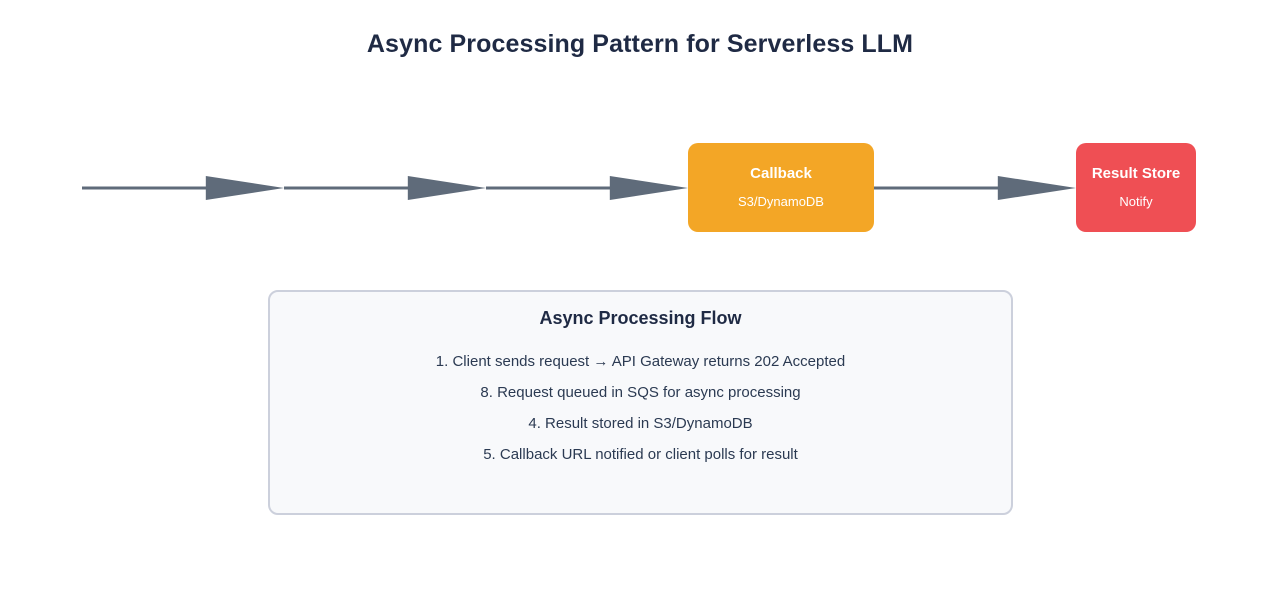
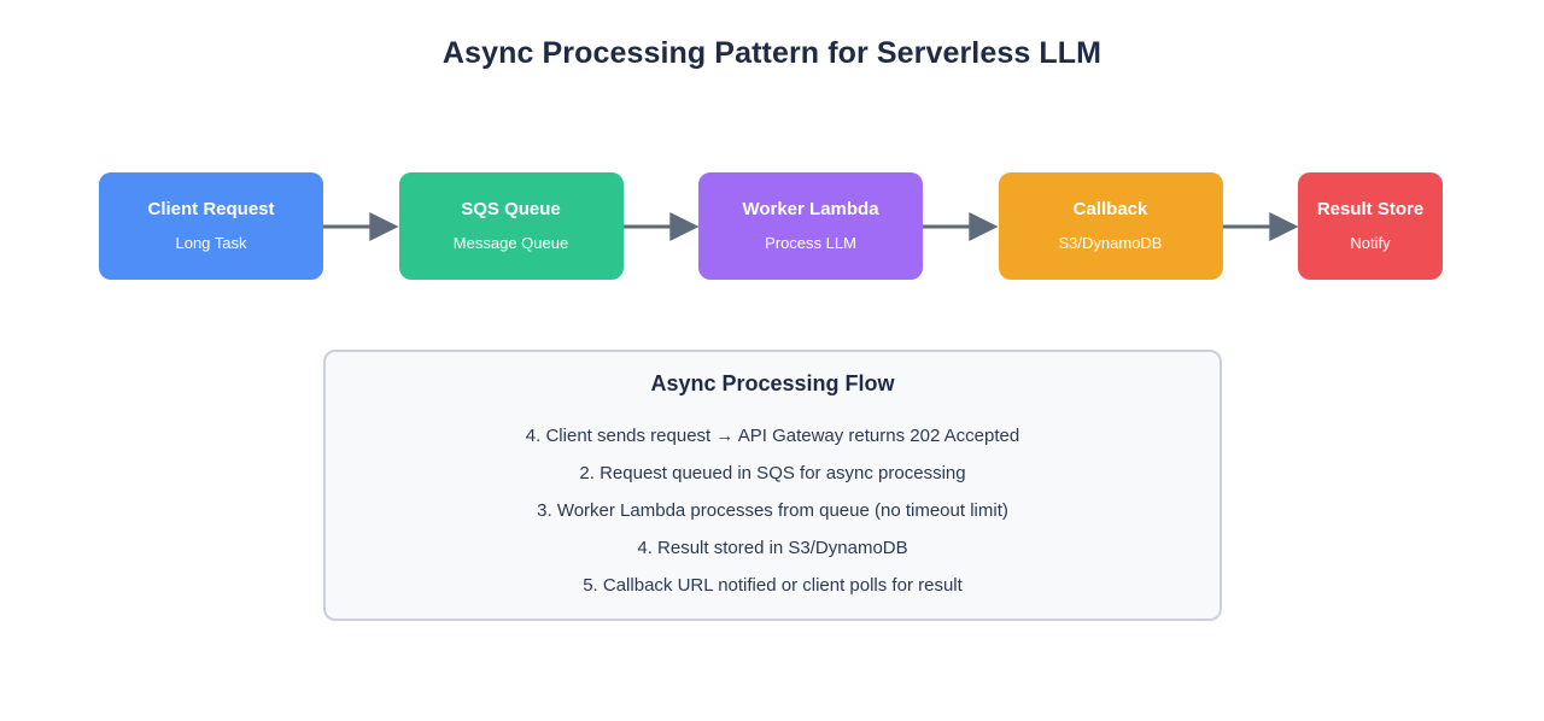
  Async Processing Pattern for Serverless LLM
+ Client Request
+ Long Task
+ SQS Queue
+ Message Queue
+ Worker Lambda
+ Process LLM
  Callback
  S3/DynamoDB
  Result Store
  Notify
  Async Processing Flow
- 1. Client sends request → API Gateway returns 202 Accepted
+ 4. Client sends request → API Gateway returns 202 Accepted
- 8. Request queued in SQS for async processing
+ 2. Request queued in SQS for async processing
+ 3. Worker Lambda processes from queue (no timeout limit)
  4. Result stored in S3/DynamoDB
  5. Callback URL notified or client polls for result
